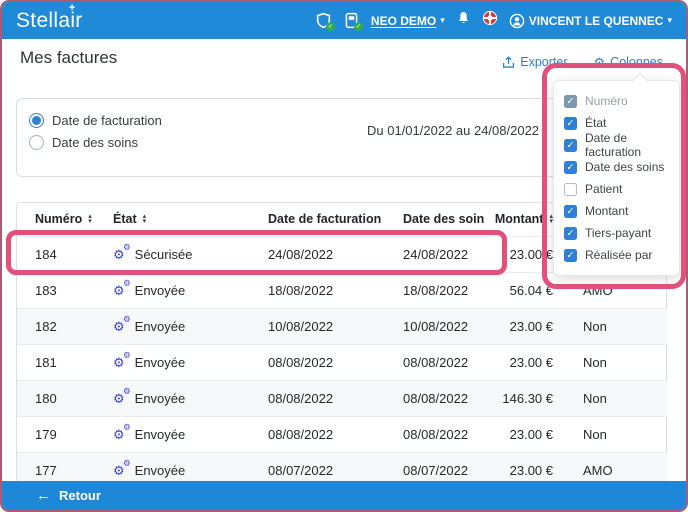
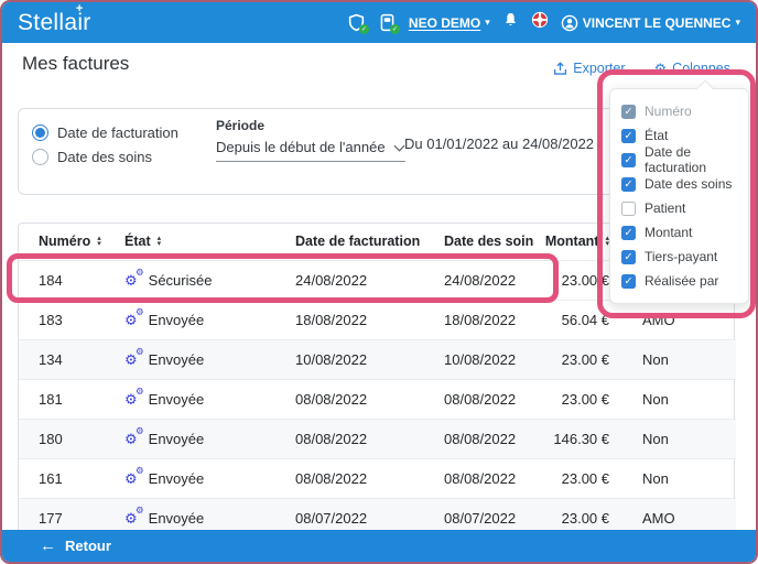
  Stellair
  +
  NEO DEMO
  ▾
  VINCENT LE QUENNEC
  ▾
  Mes factures
  Exporter
  ⚙
  Colonnes
  Date de facturation
  Date des soins
+ Période
+ Depuis le début de l'année
  Du 01/01/2022 au 24/08/2022
  184	⚙⚙Sécurisée	24/08/2022	24/08/2022	23.00 €
  183	⚙⚙Envoyée	18/08/2022	18/08/2022	56.04 €	AMO
- 182	⚙⚙Envoyée	10/08/2022	10/08/2022	23.00 €	Non
+ 134	⚙⚙Envoyée	10/08/2022	10/08/2022	23.00 €	Non
  181	⚙⚙Envoyée	08/08/2022	08/08/2022	23.00 €	Non
  180	⚙⚙Envoyée	08/08/2022	08/08/2022	146.30 €	Non
- 179	⚙⚙Envoyée	08/08/2022	08/08/2022	23.00 €	Non
+ 161	⚙⚙Envoyée	08/08/2022	08/08/2022	23.00 €	Non
  177	⚙⚙Envoyée	08/07/2022	08/07/2022	23.00 €	AMO
  Numéro
  État
  Date de facturation
  Date des soins
  Patient
  Montant
  Tiers-payant
  Réalisée par
  ←
  Retour
